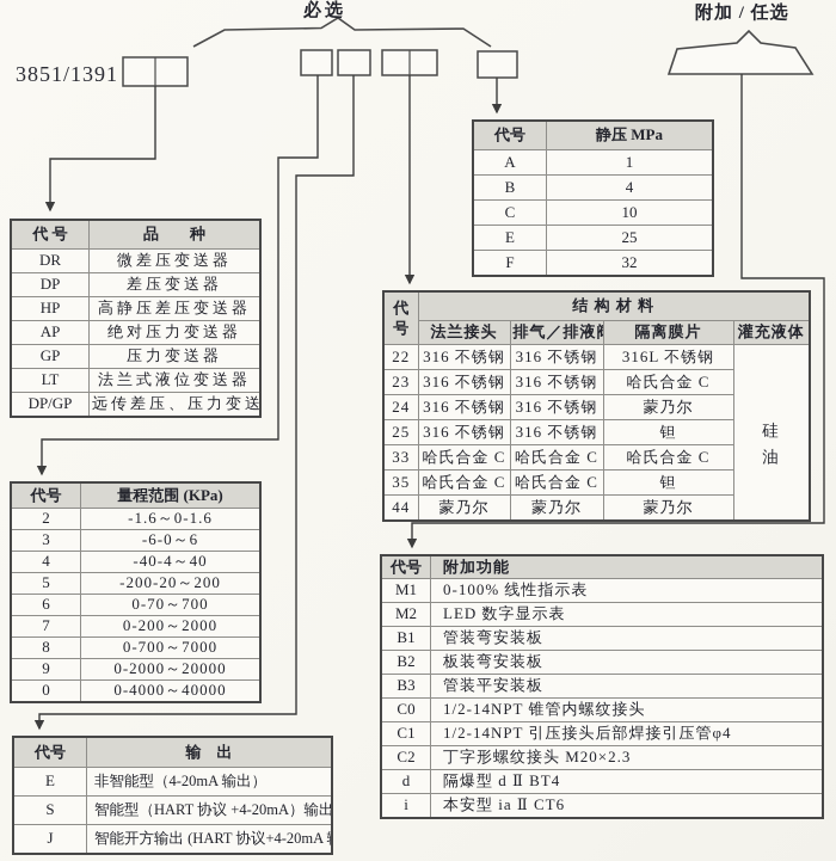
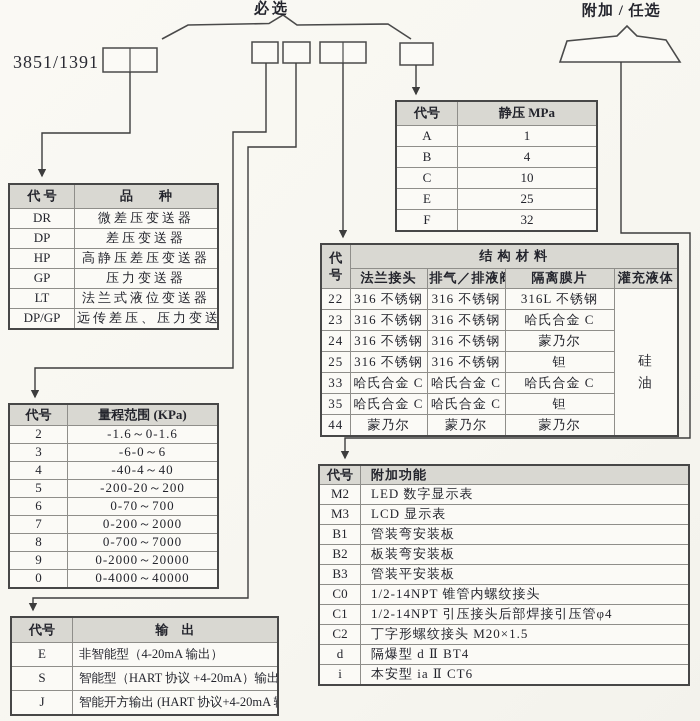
  3851/1391
  必选
  附加 / 任选
  代 号	品 种
  DR	微差压变送器
  DP	差压变送器
  HP	高静压差压变送器
- AP	绝对压力变送器
  GP	压力变送器
  LT	法兰式液位变送器
  DP/GP	远传差压、压力变送
  代号	静压 MPa
  A	1
  B	4
  C	10
  E	25
  F	32
  代 号	结 构 材 料
  法兰接头	排气／排液	隔离膜片	灌充液体
  23	316 不锈钢	316 不锈钢	哈氏合金 C
  24	316 不锈钢	316 不锈钢	蒙乃尔
  25	316 不锈钢	316 不锈钢	钽
  33	哈氏合金 C	哈氏合金 C	哈氏合金 C
  35	哈氏合金 C	哈氏合金 C	钽
  44	蒙乃尔	蒙乃尔	蒙乃尔
  代号	量程范围 (KPa)
  2	-1.6～0-1.6
  3	-6-0～6
  4	-40-4～40
  5	-200-20～200
  6	0-70～700
  7	0-200～2000
  8	0-700～7000
  9	0-2000～20000
  0	0-4000～40000
  代号	输 出
  E	非智能型（4-20mA 输出）
  S	智能型（HART 协议 +4-20mA）输出
  J	智能开方输出 (HART 协议+4-20mA
  代号	附加功能
- M1	0-100% 线性指示表
  M2	LED 数字显示表
+ M3	LCD 显示表
  B1	管装弯安装板
  B2	板装弯安装板
  B3	管装平安装板
  C0	1/2-14NPT 锥管内螺纹接头
  C1	1/2-14NPT 引压接头后部焊接引压管φ4
- C2	丁字形螺纹接头 M20×2.3
+ C2	丁字形螺纹接头 M20×1.5
  d	隔爆型 d Ⅱ BT4
  i	本安型 ia Ⅱ CT6
